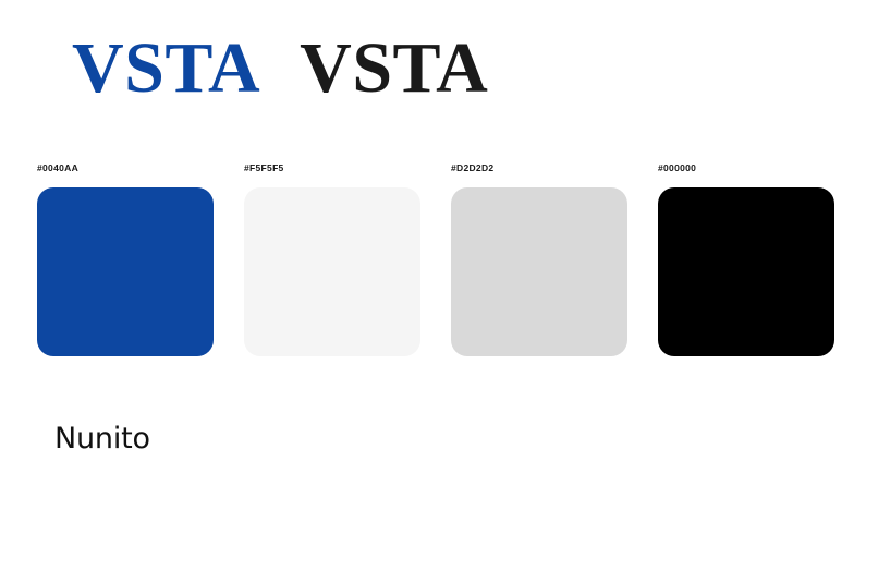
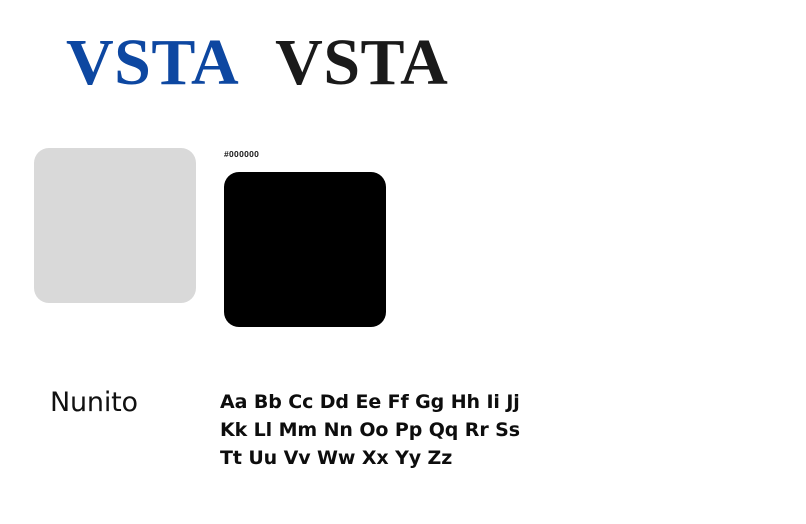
  VSTA
  VSTA
- #0040AA
- #F5F5F5
- #D2D2D2
  #000000
  Nunito
+ Aa Bb Cc Dd Ee Ff Gg Hh Ii Jj
+ Kk Ll Mm Nn Oo Pp Qq Rr Ss
+ Tt Uu Vv Ww Xx Yy Zz
